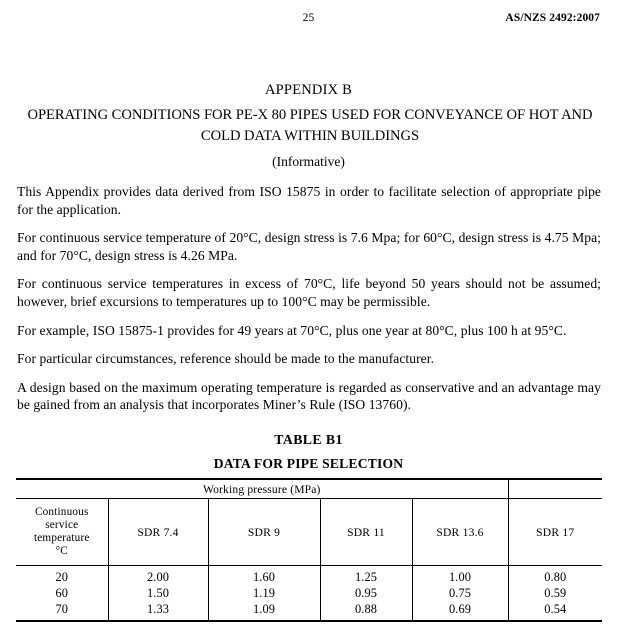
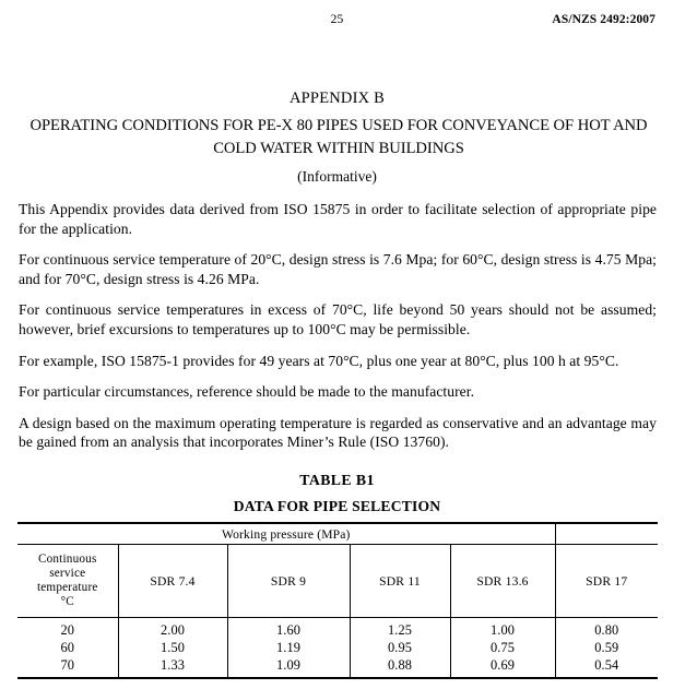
  25
  AS/NZS 2492:2007
  APPENDIX B
- OPERATING CONDITIONS FOR PE-X 80 PIPES USED FOR CONVEYANCE OF HOT AND COLD DATA WITHIN BUILDINGS
+ OPERATING CONDITIONS FOR PE-X 80 PIPES USED FOR CONVEYANCE OF HOT AND COLD WATER WITHIN BUILDINGS
  (Informative)
  This Appendix provides data derived from ISO 15875 in order to facilitate selection of appropriate pipe for the application.
  For continuous service temperature of 20°C, design stress is 7.6 Mpa; for 60°C, design stress is 4.75 Mpa; and for 70°C, design stress is 4.26 MPa.
  For continuous service temperatures in excess of 70°C, life beyond 50 years should not be assumed; however, brief excursions to temperatures up to 100°C may be permissible.
  For example, ISO 15875-1 provides for 49 years at 70°C, plus one year at 80°C, plus 100 h at 95°C.
  For particular circumstances, reference should be made to the manufacturer.
  A design based on the maximum operating temperature is regarded as conservative and an advantage may be gained from an analysis that incorporates Miner’s Rule (ISO 13760).
  TABLE B1
  DATA FOR PIPE SELECTION
  Working pressure (MPa)
  Continuous service temperature °C	SDR 7.4	SDR 9	SDR 11	SDR 13.6	SDR 17
  20	2.00	1.60	1.25	1.00	0.80
  60	1.50	1.19	0.95	0.75	0.59
  70	1.33	1.09	0.88	0.69	0.54
